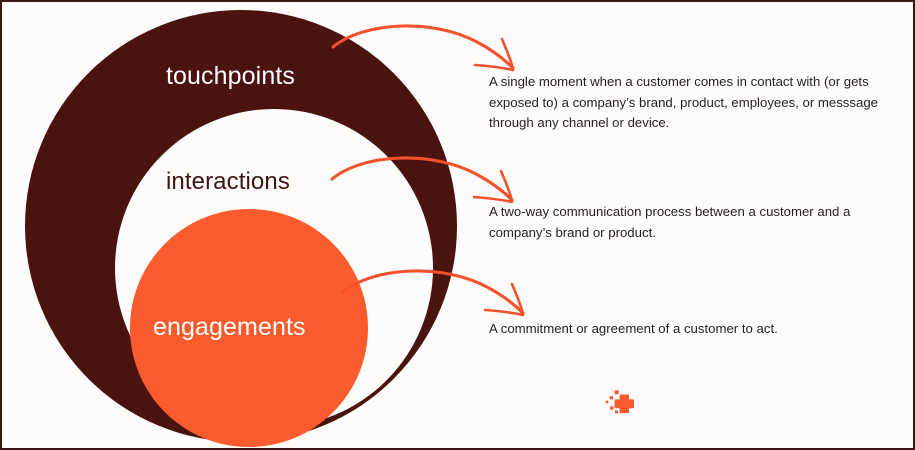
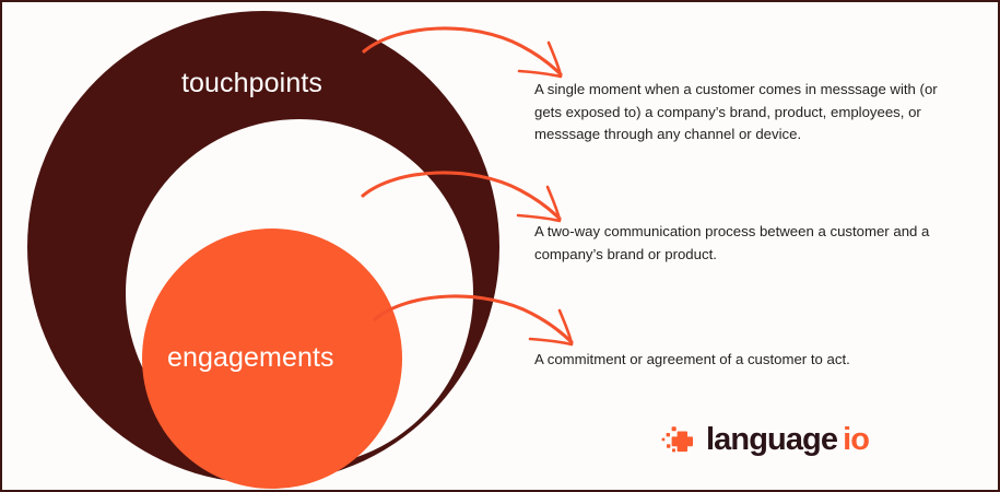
  touchpoints
- interactions
  engagements
- A single moment when a customer comes in contact with (or gets exposed to) a company’s brand, product, employees, or messsage through any channel or device.
+ A single moment when a customer comes in messsage with (or gets exposed to) a company’s brand, product, employees, or messsage through any channel or device.
  A two-way communication process between a customer and a company’s brand or product.
  A commitment or agreement of a customer to act.
+ language io
